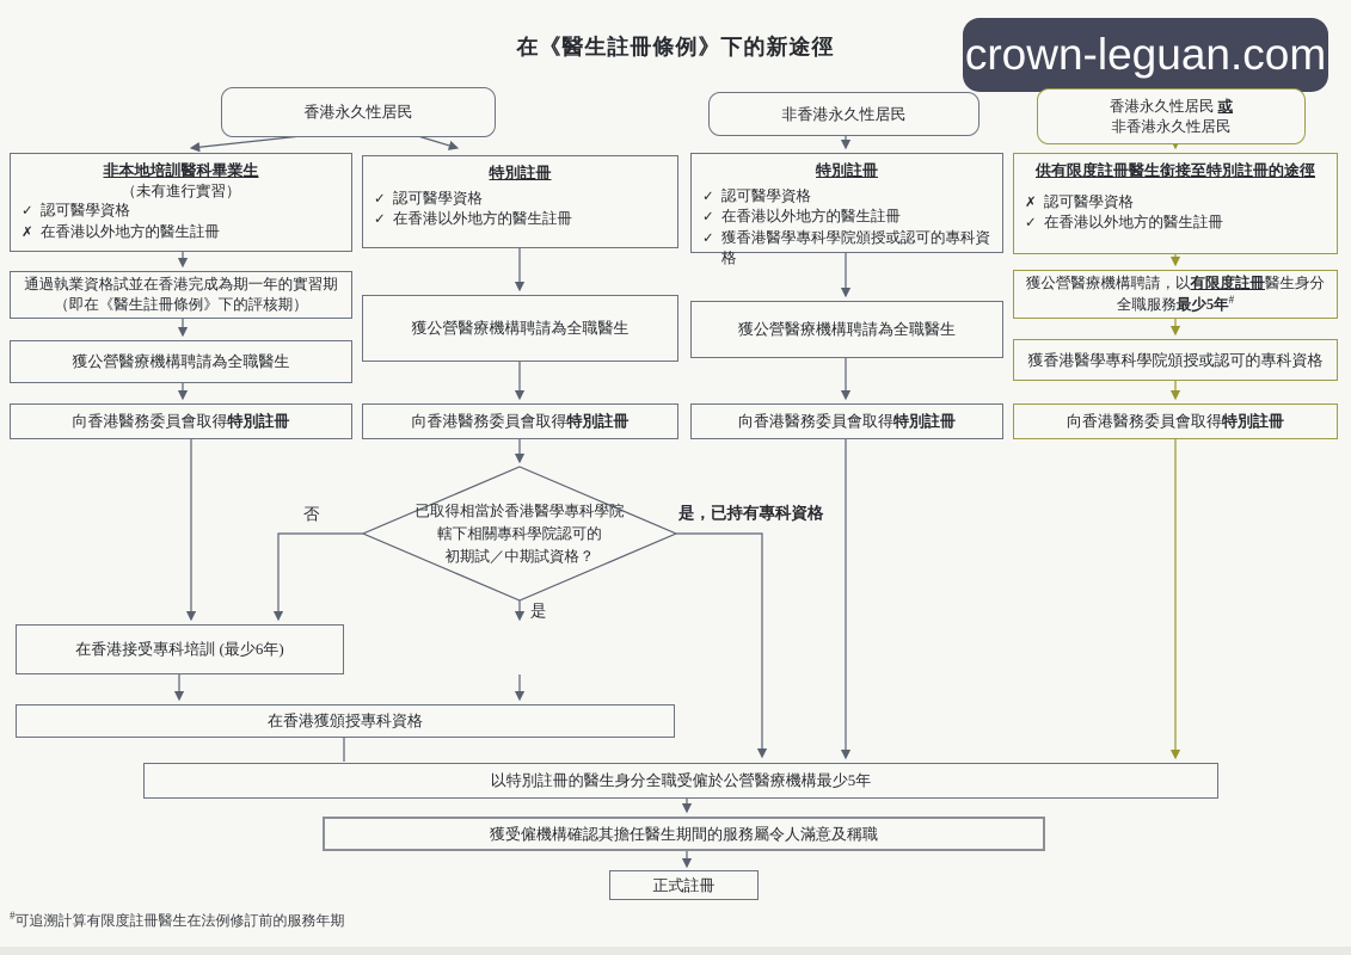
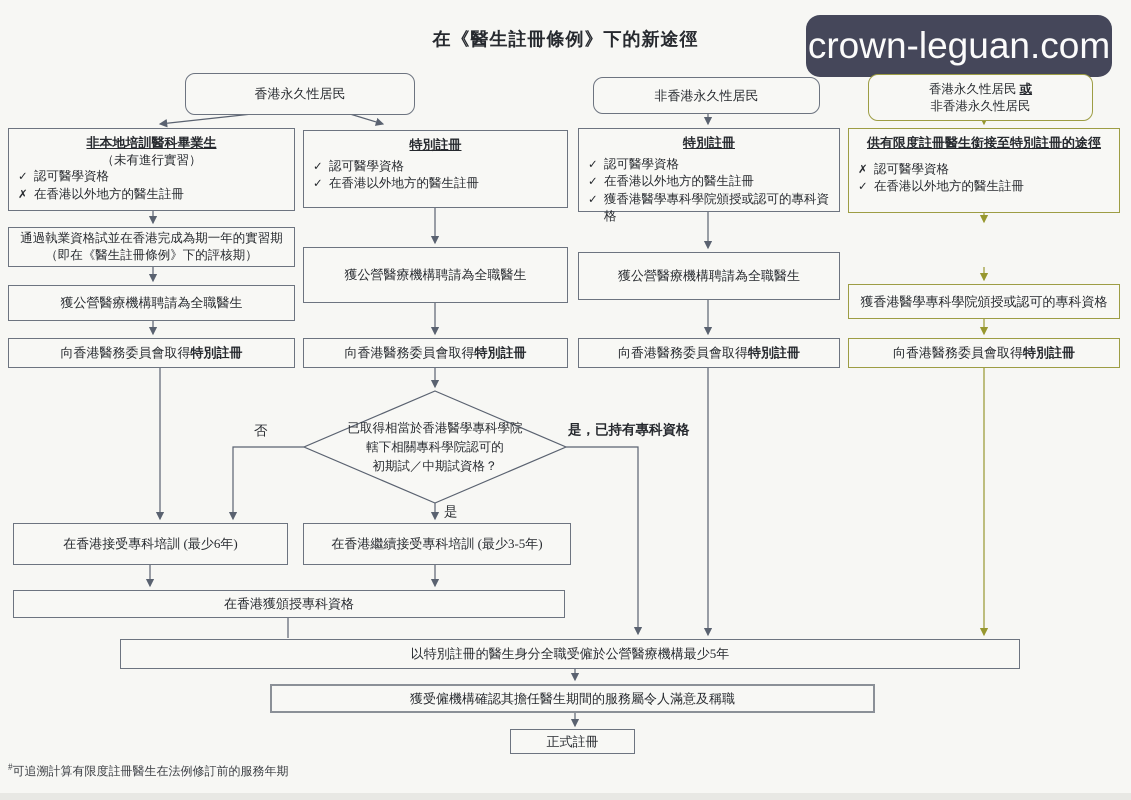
  在《醫生註冊條例》下的新途徑
  crown-leguan.com
  香港永久性居民
  非香港永久性居民
  香港永久性居民 或
  非香港永久性居民
  非本地培訓醫科畢業生
  （未有進行實習）
  ✓
  認可醫學資格
  ✗
  在香港以外地方的醫生註冊
  特別註冊
  ✓
  認可醫學資格
  ✓
  在香港以外地方的醫生註冊
  特別註冊
  ✓
  認可醫學資格
  ✓
  在香港以外地方的醫生註冊
  ✓
  獲香港醫學專科學院頒授或認可的專科資格
  供有限度註冊醫生銜接至特別註冊的途徑
  ✗
  認可醫學資格
  ✓
  在香港以外地方的醫生註冊
  通過執業資格試並在香港完成為期一年的實習期
  （即在《醫生註冊條例》下的評核期）
  獲公營醫療機構聘請為全職醫生
  向香港醫務委員會取得特別註冊
  獲公營醫療機構聘請為全職醫生
  向香港醫務委員會取得特別註冊
  獲公營醫療機構聘請為全職醫生
  向香港醫務委員會取得特別註冊
- 獲公營醫療機構聘請，以有限度註冊醫生身分
- 全職服務最少5年#
  獲香港醫學專科學院頒授或認可的專科資格
  向香港醫務委員會取得特別註冊
  已取得相當於香港醫學專科學院
  轄下相關專科學院認可的
  初期試／中期試資格？
  否
  是
  是，已持有專科資格
  在香港接受專科培訓 (最少6年)
+ 在香港繼續接受專科培訓 (最少3-5年)
  在香港獲頒授專科資格
  以特別註冊的醫生身分全職受僱於公營醫療機構最少5年
  獲受僱機構確認其擔任醫生期間的服務屬令人滿意及稱職
  正式註冊
  #可追溯計算有限度註冊醫生在法例修訂前的服務年期
